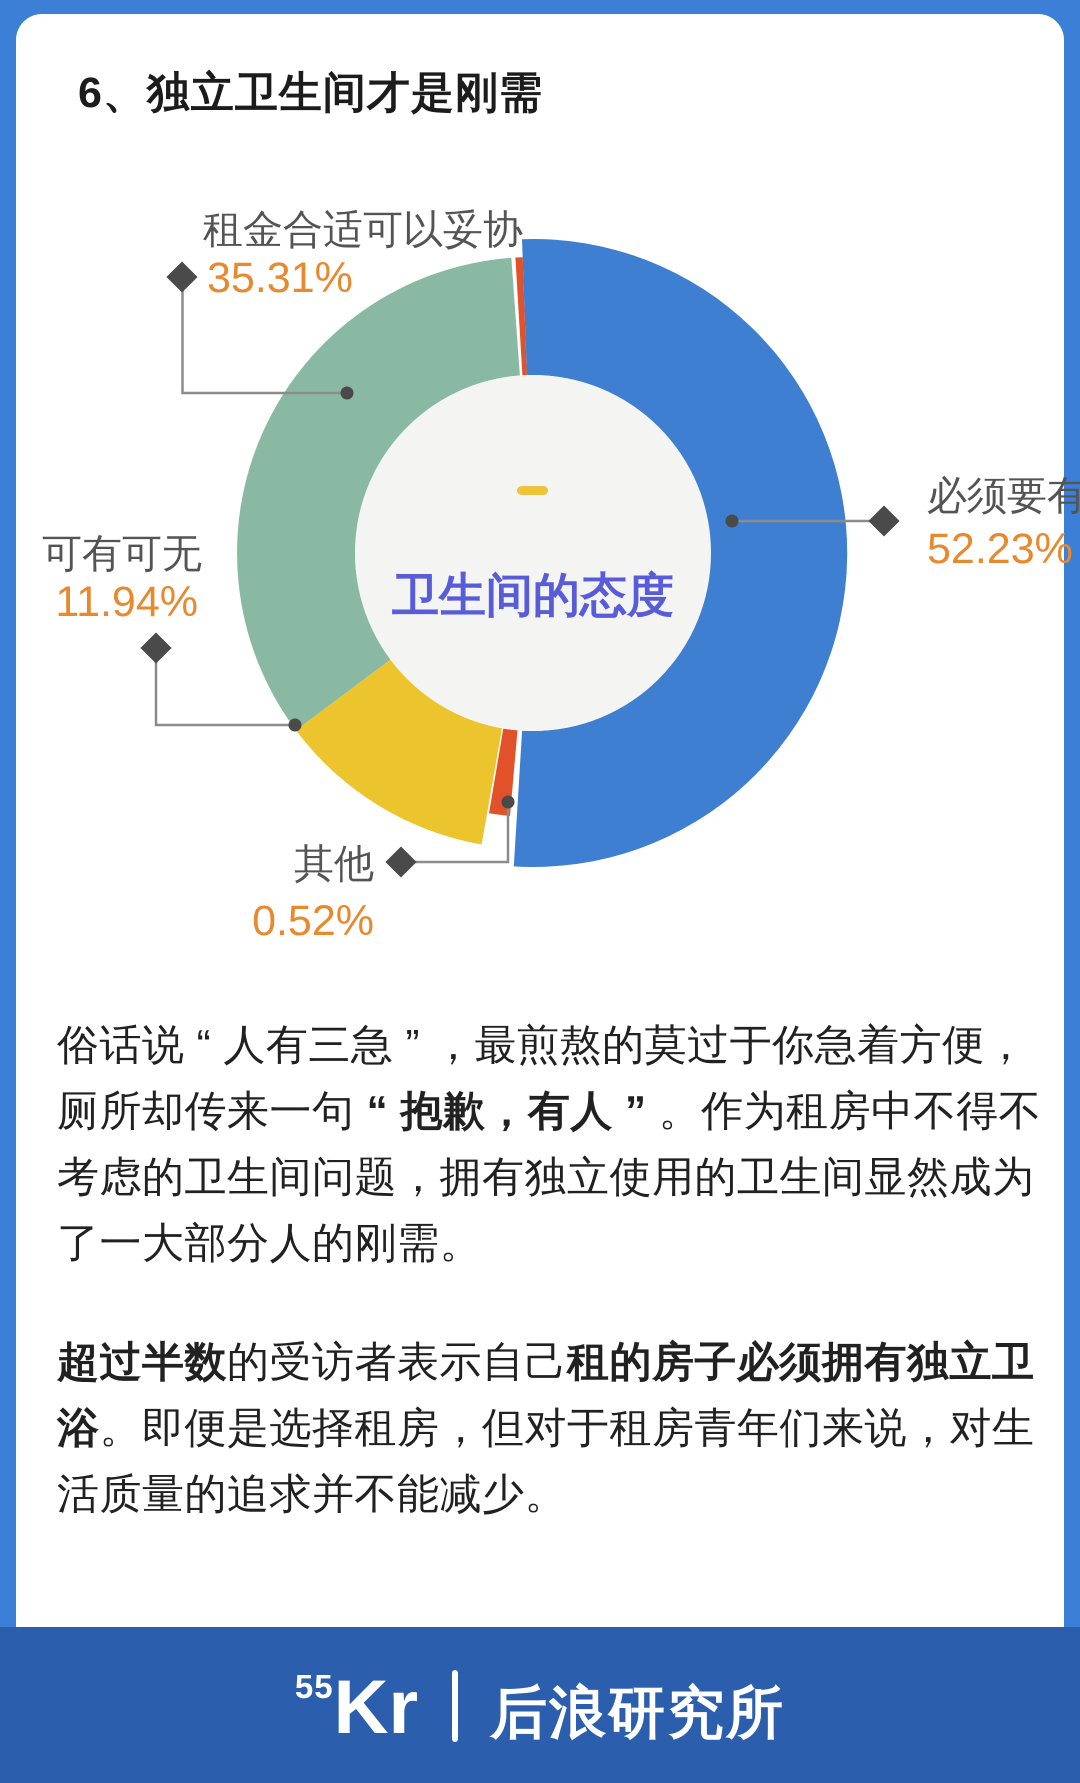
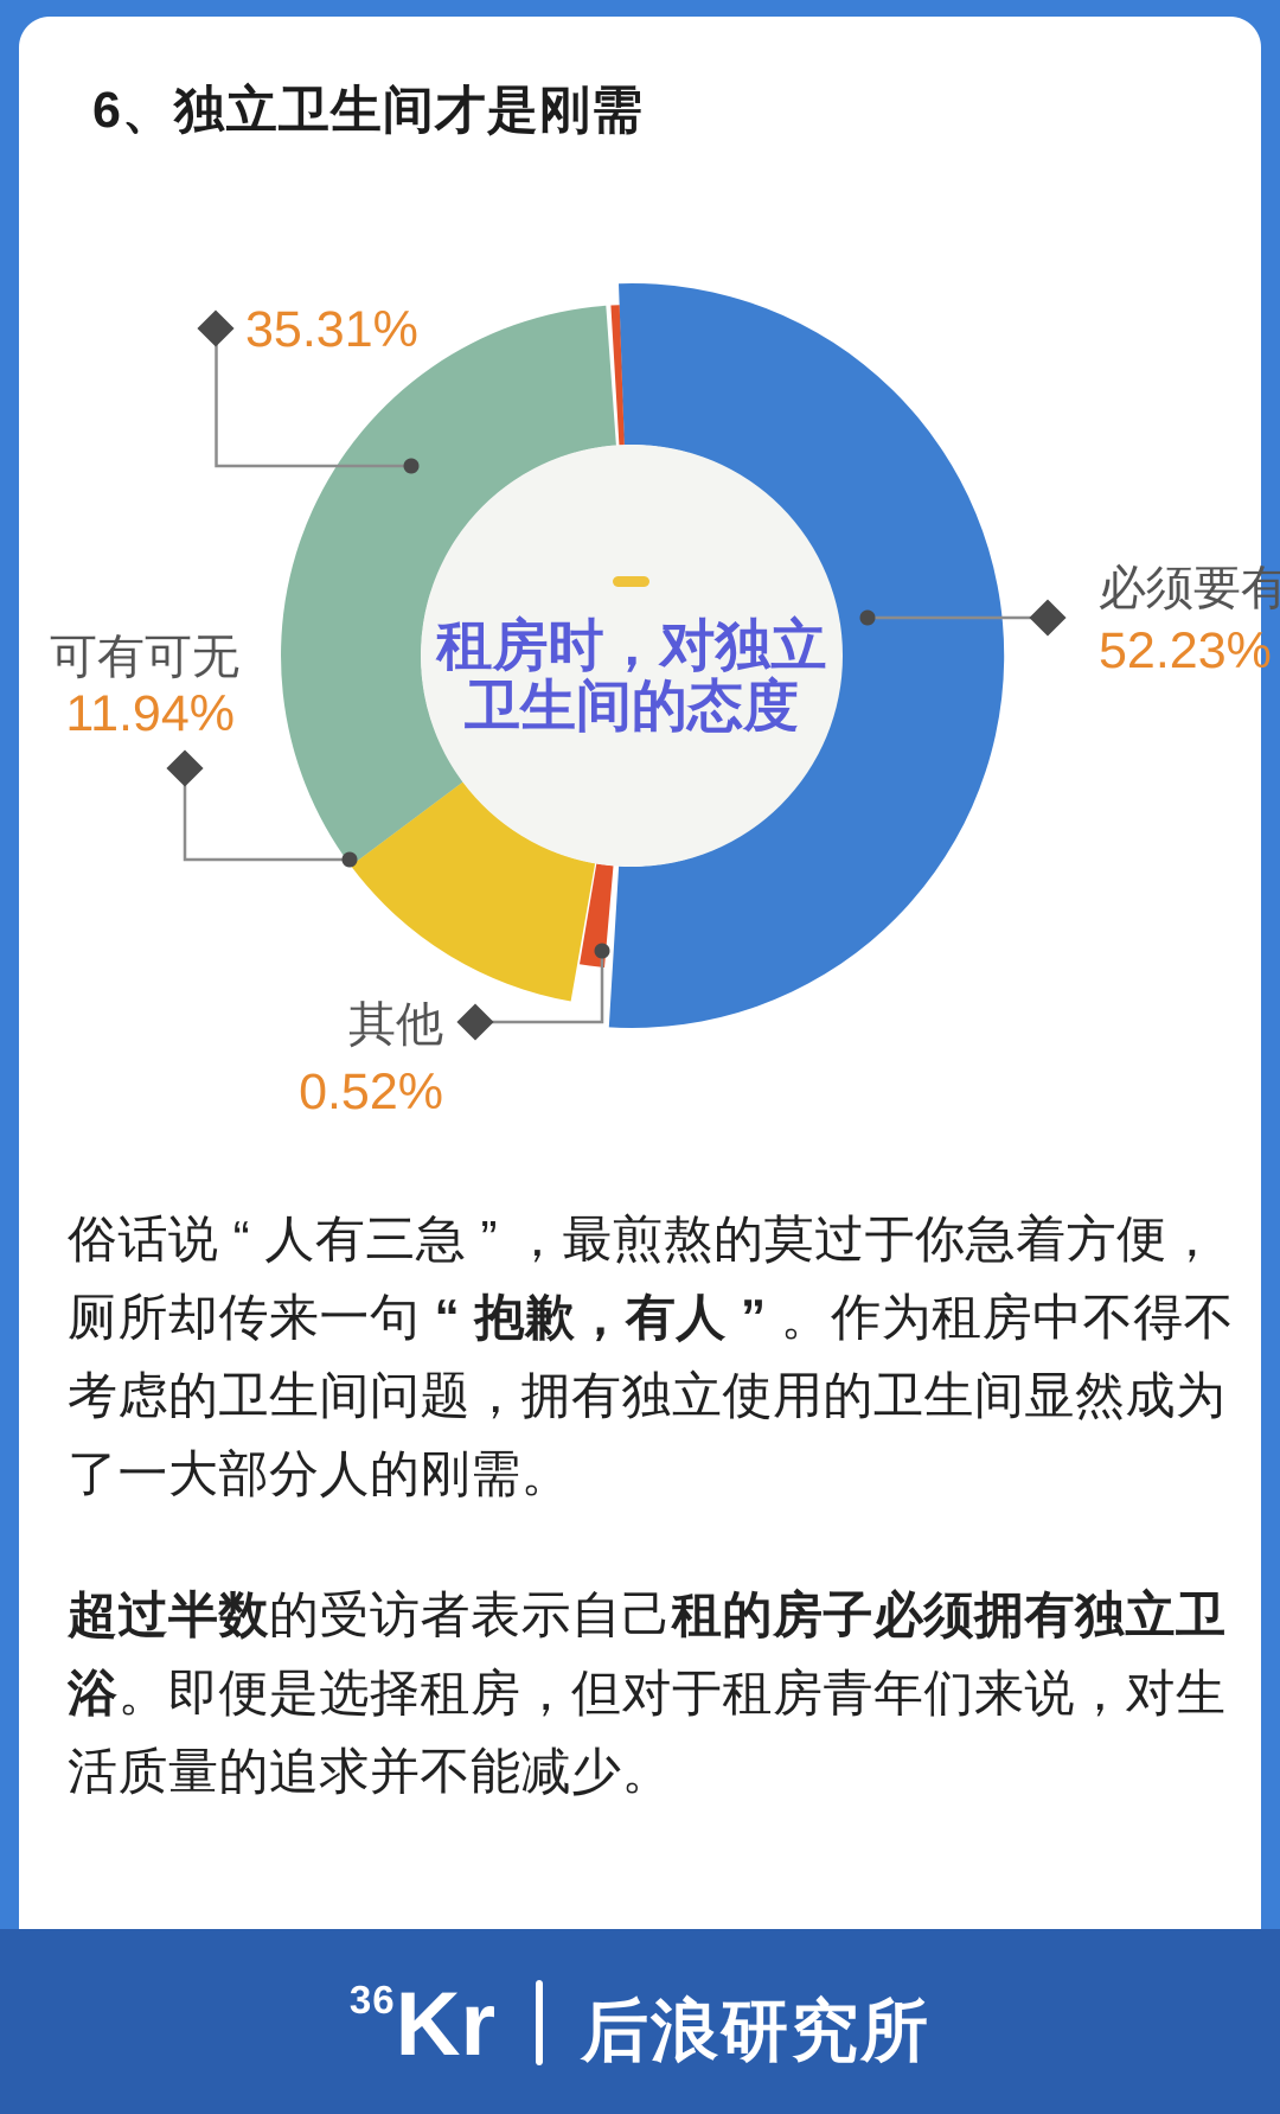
  6、独立卫生间才是刚需
+ 租房时，对独立
  卫生间的态度
  必须要有
  52.23%
- 租金合适可以妥协
  35.31%
  可有可无
  11.94%
  其他
  0.52%
  俗话说 “ 人有三急 ” ，最煎熬的莫过于你急着方便，厕所却传来一句 “ 抱歉，有人 ” 。作为租房中不得不考虑的卫生间问题，拥有独立使用的卫生间显然成为了一大部分人的刚需。
  超过半数的受访者表示自己租的房子必须拥有独立卫浴。即便是选择租房，但对于租房青年们来说，对生活质量的追求并不能减少。
- 55
+ 36
  Kr
  后浪研究所
